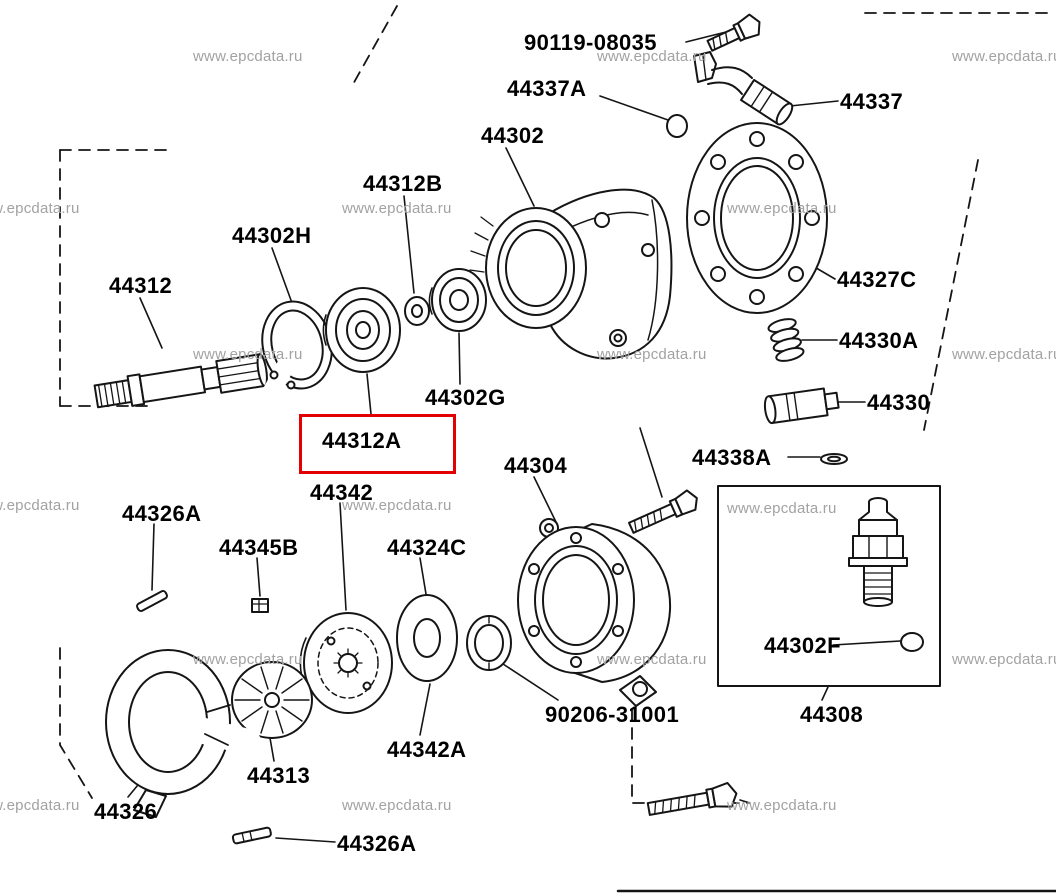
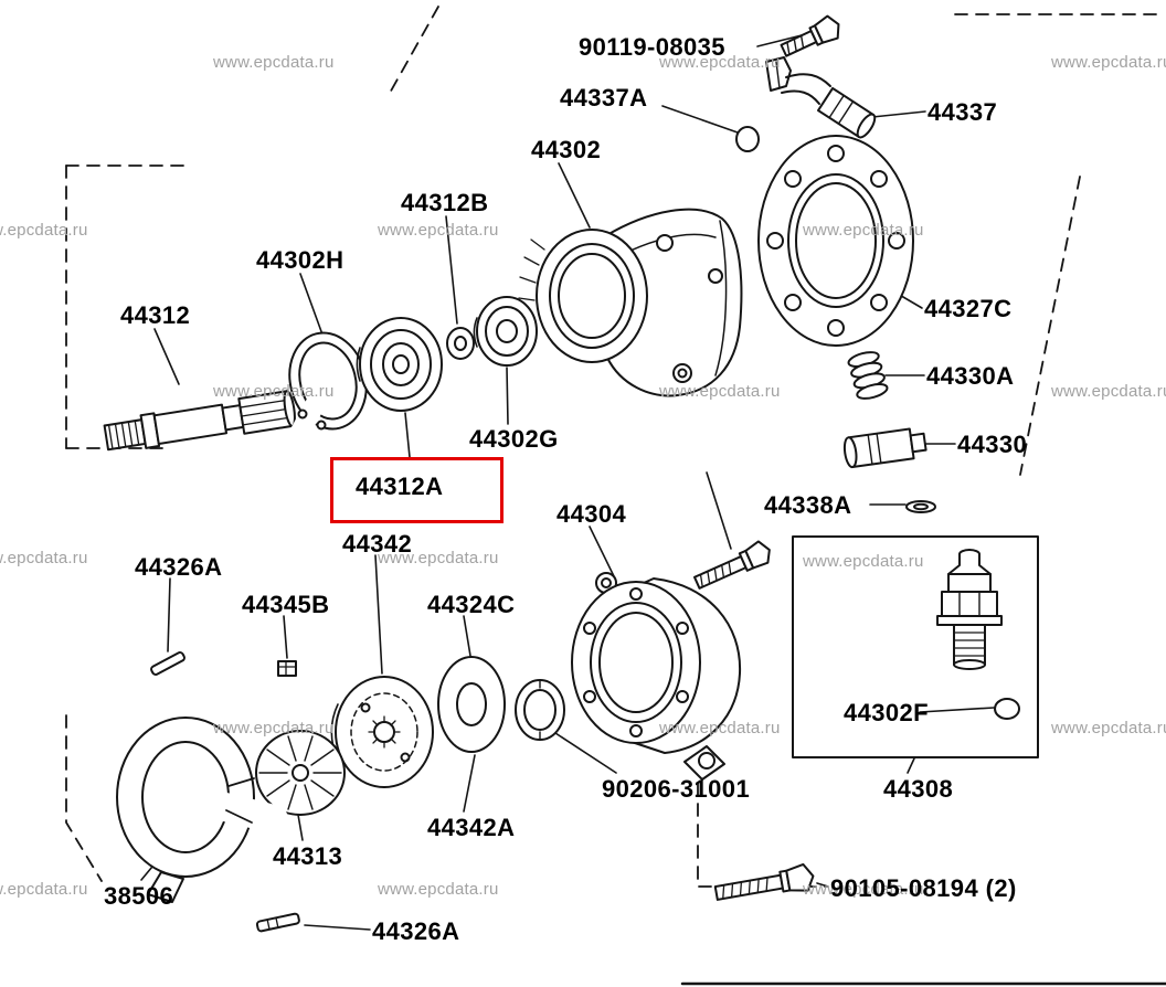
  www.epcdata.ru
  www.epcdata.ru
  www.epcdata.r
  .epcdata.ru
  www.epcdata.ru
  www.epcdata.ru
  www.epcdata.ru
  www.epcdata.ru
  www.epcdata.r
  .epcdata.ru
  www.epcdata.ru
  www.epcdata.ru
  www.epcdata.ru
  www.epcdata.ru
  www.epcdata.r
  .epcdata.ru
  www.epcdata.ru
  www.epcdata.ru
  90119-08035
  44337A
  44337
  44302
  44312B
  44302H
  44312
  44327C
  44330A
  44330
  44302G
  44312A
  44338A
  44304
  44342
  44326A
  44345B
  44324C
  44302F
  90206-31001
  44308
  44342A
  44313
- 44326
+ 38506
+ 90105-08194 (2)
  44326A
